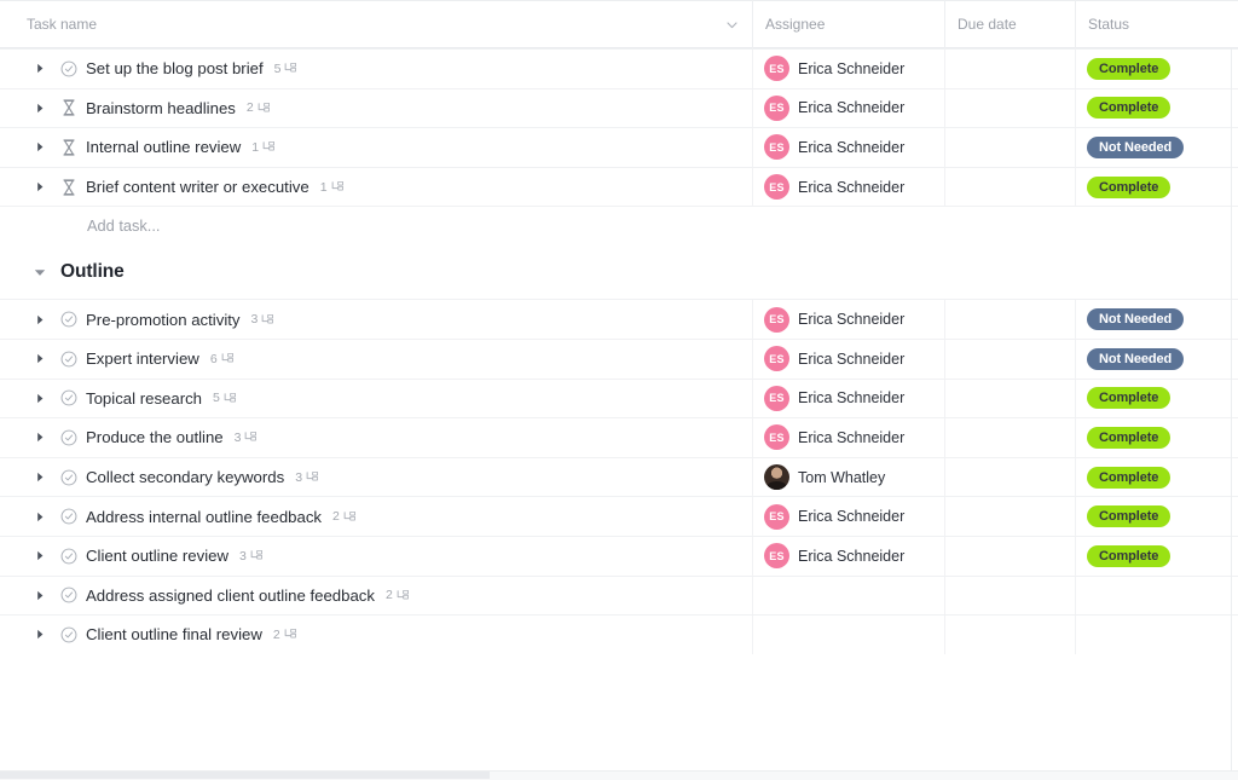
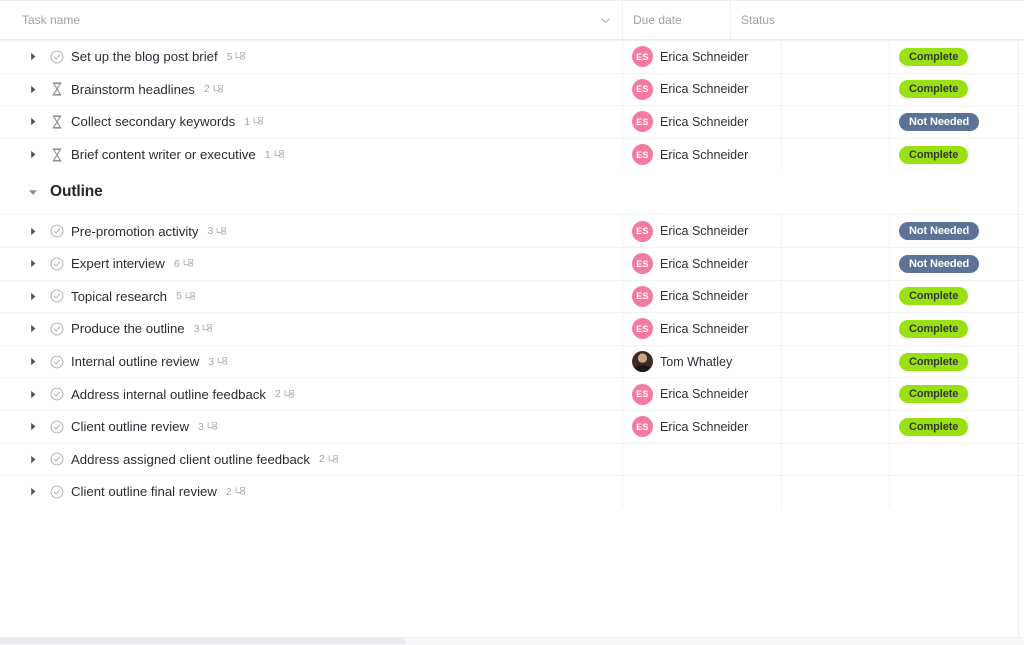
  Task name
- Assignee
  Due date
  Status
  Set up the blog post brief
  5
  ES
  Erica Schneider
  Complete
  Brainstorm headlines
  2
  ES
  Erica Schneider
  Complete
- Internal outline review
+ Collect secondary keywords
  1
  ES
  Erica Schneider
  Not Needed
  Brief content writer or executive
  1
  ES
  Erica Schneider
  Complete
- Add task...
  Outline
  Pre-promotion activity
  3
  ES
  Erica Schneider
  Not Needed
  Expert interview
  6
  ES
  Erica Schneider
  Not Needed
  Topical research
  5
  ES
  Erica Schneider
  Complete
  Produce the outline
  3
  ES
  Erica Schneider
  Complete
- Collect secondary keywords
+ Internal outline review
  3
  Tom Whatley
  Complete
  Address internal outline feedback
  2
  ES
  Erica Schneider
  Complete
  Client outline review
  3
  ES
  Erica Schneider
  Complete
  Address assigned client outline feedback
  2
  Client outline final review
  2
